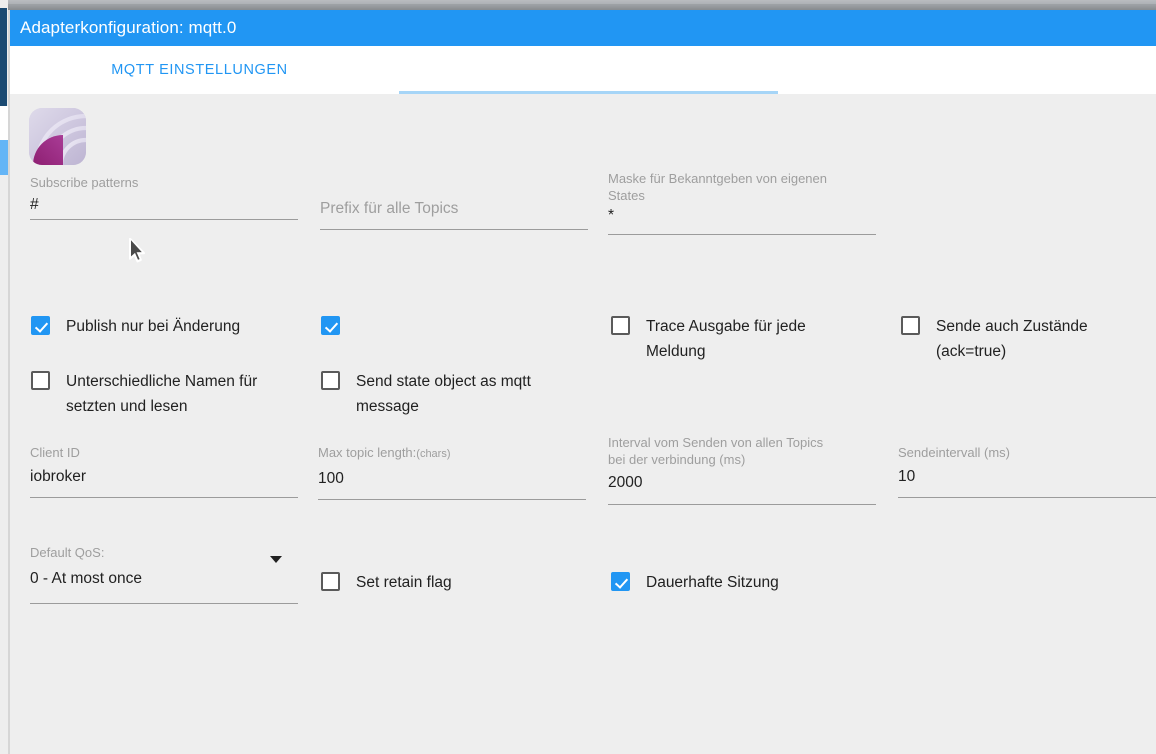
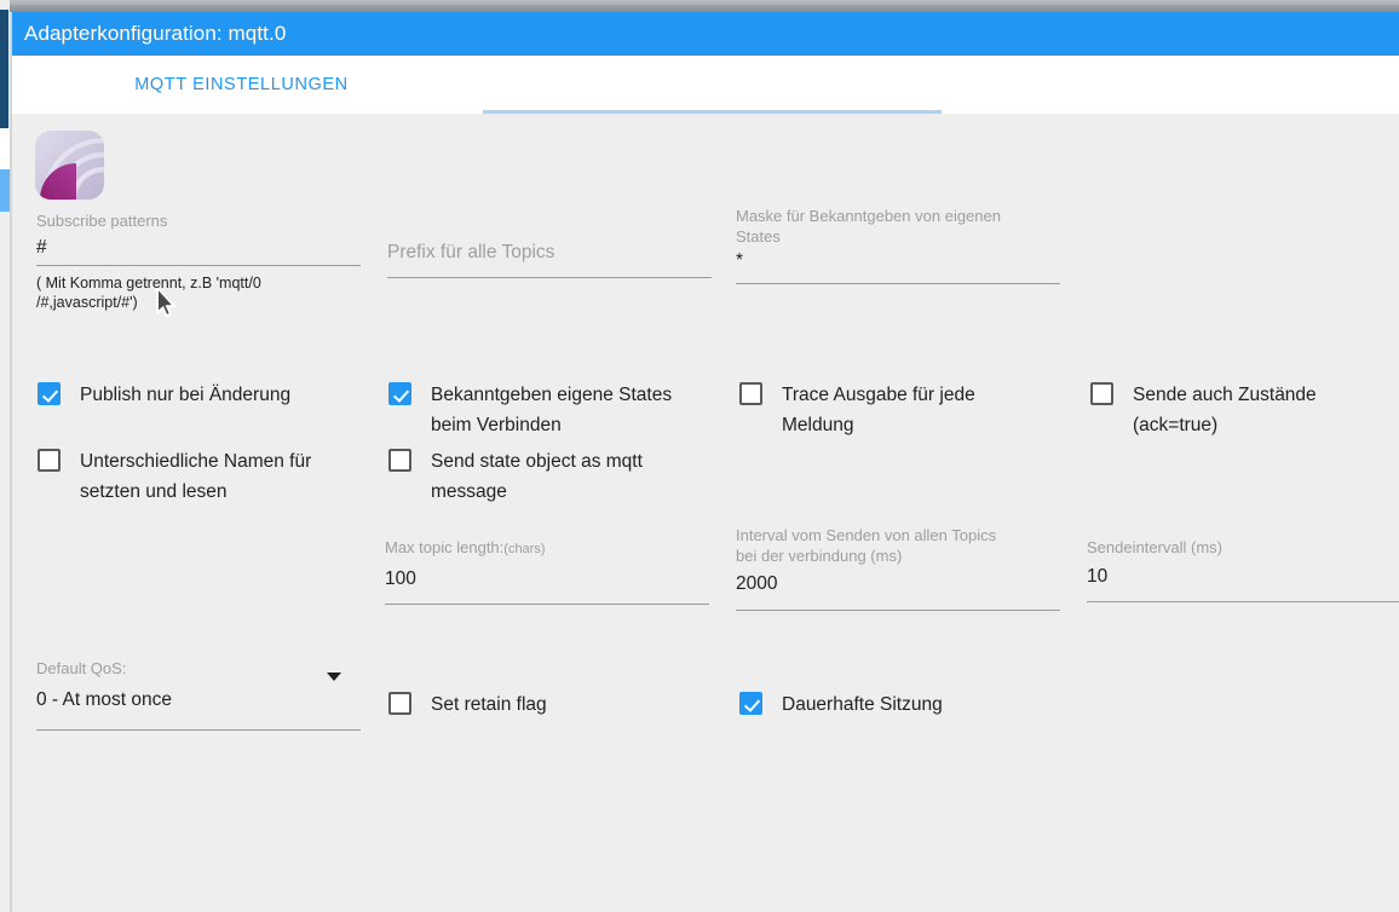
  Adapterkonfiguration: mqtt.0
  MQTT EINSTELLUNGEN
  Subscribe patterns
  #
+ ( Mit Komma getrennt, z.B 'mqtt/0
+ /#,javascript/#')
  Prefix für alle Topics
  Maske für Bekanntgeben von eigenen States
  *
  Publish nur bei Änderung
  Unterschiedliche Namen für
  setzten und lesen
+ Bekanntgeben eigene States
+ beim Verbinden
  Send state object as mqtt
  message
  Trace Ausgabe für jede
  Meldung
  Sende auch Zustände
  (ack=true)
- Client ID
- iobroker
  Max topic length:(chars)
  100
  Interval vom Senden von allen Topics bei der verbindung (ms)
  2000
  Sendeintervall (ms)
  10
  Default QoS:
  0 - At most once
  Set retain flag
  Dauerhafte Sitzung
